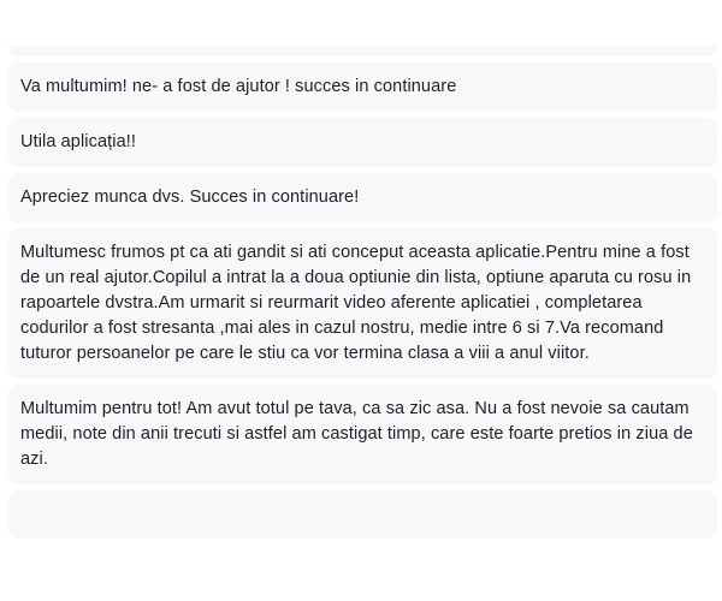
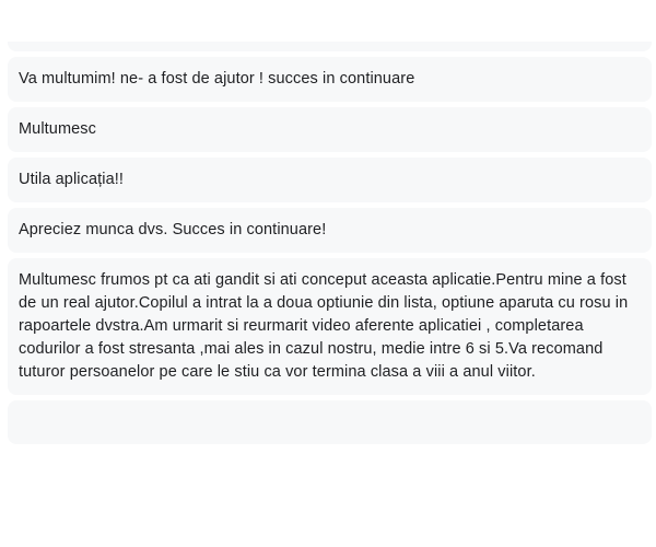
  Va multumim! ne- a fost de ajutor ! succes in continuare
+ Multumesc
  Utila aplicația!!
  Apreciez munca dvs. Succes in continuare!
- Multumesc frumos pt ca ati gandit si ati conceput aceasta aplicatie.Pentru mine a fost de un real ajutor.Copilul a intrat la a doua optiunie din lista, optiune aparuta cu rosu in rapoartele dvstra.Am urmarit si reurmarit video aferente aplicatiei , completarea codurilor a fost stresanta ,mai ales in cazul nostru, medie intre 6 si 7.Va recomand tuturor persoanelor pe care le stiu ca vor termina clasa a viii a anul viitor.
+ Multumesc frumos pt ca ati gandit si ati conceput aceasta aplicatie.Pentru mine a fost de un real ajutor.Copilul a intrat la a doua optiunie din lista, optiune aparuta cu rosu in rapoartele dvstra.Am urmarit si reurmarit video aferente aplicatiei , completarea codurilor a fost stresanta ,mai ales in cazul nostru, medie intre 6 si 5.Va recomand tuturor persoanelor pe care le stiu ca vor termina clasa a viii a anul viitor.
- Multumim pentru tot! Am avut totul pe tava, ca sa zic asa. Nu a fost nevoie sa cautam medii, note din anii trecuti si astfel am castigat timp, care este foarte pretios in ziua de azi.
